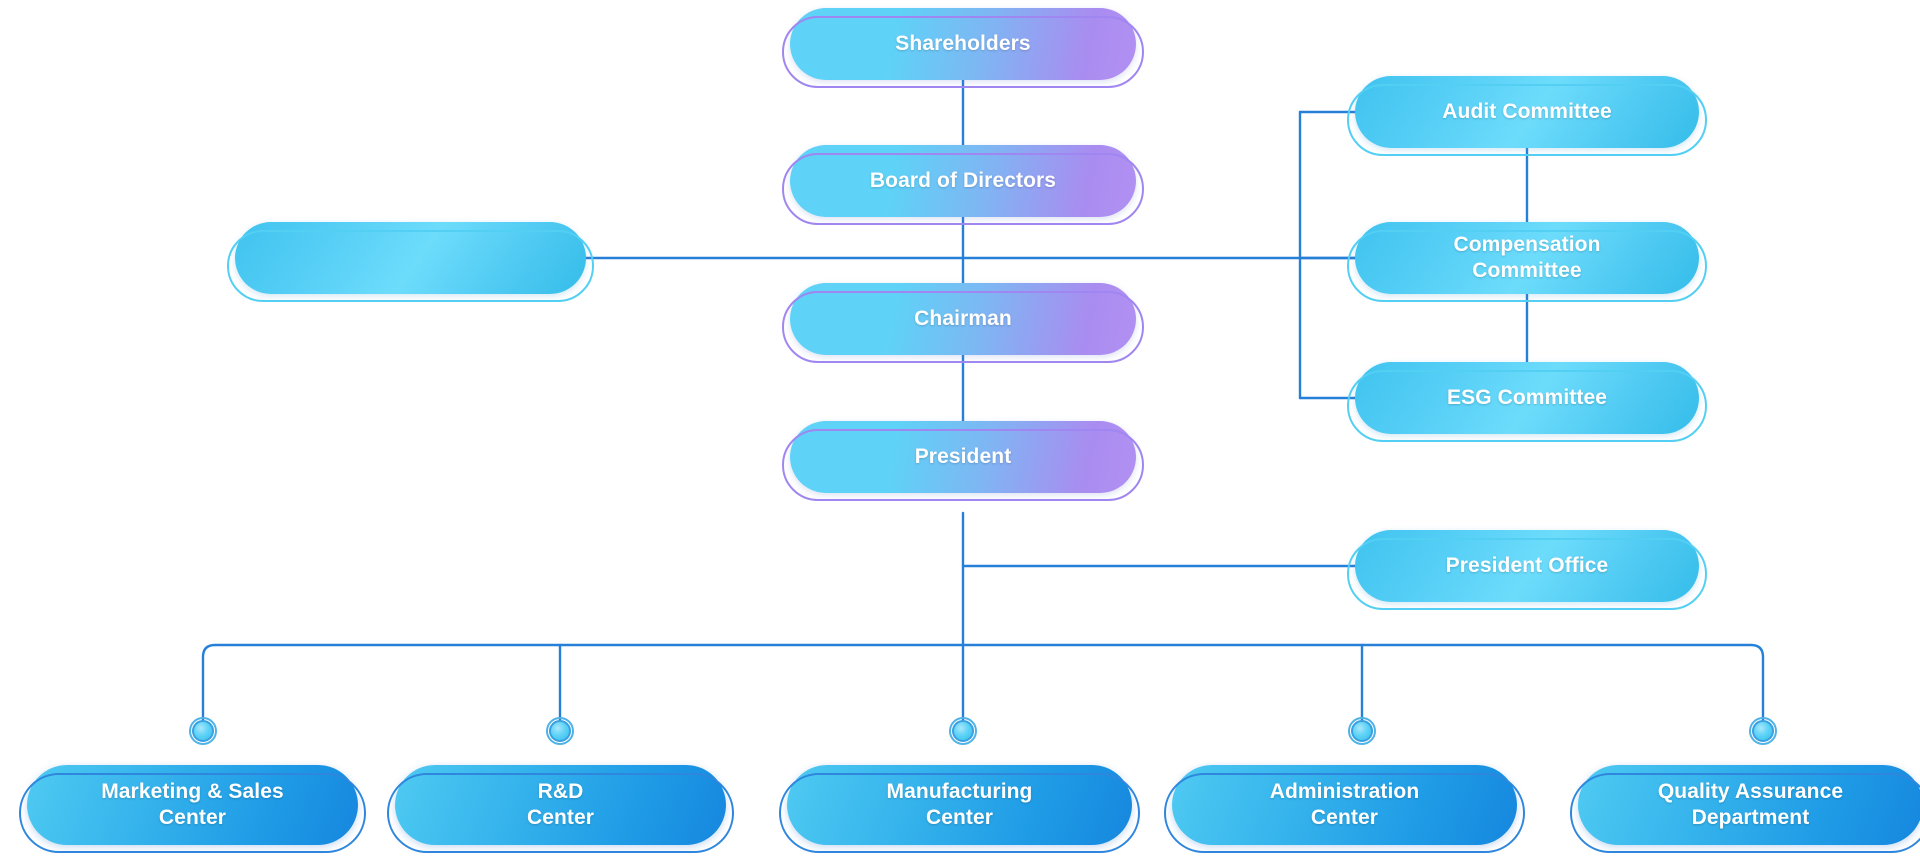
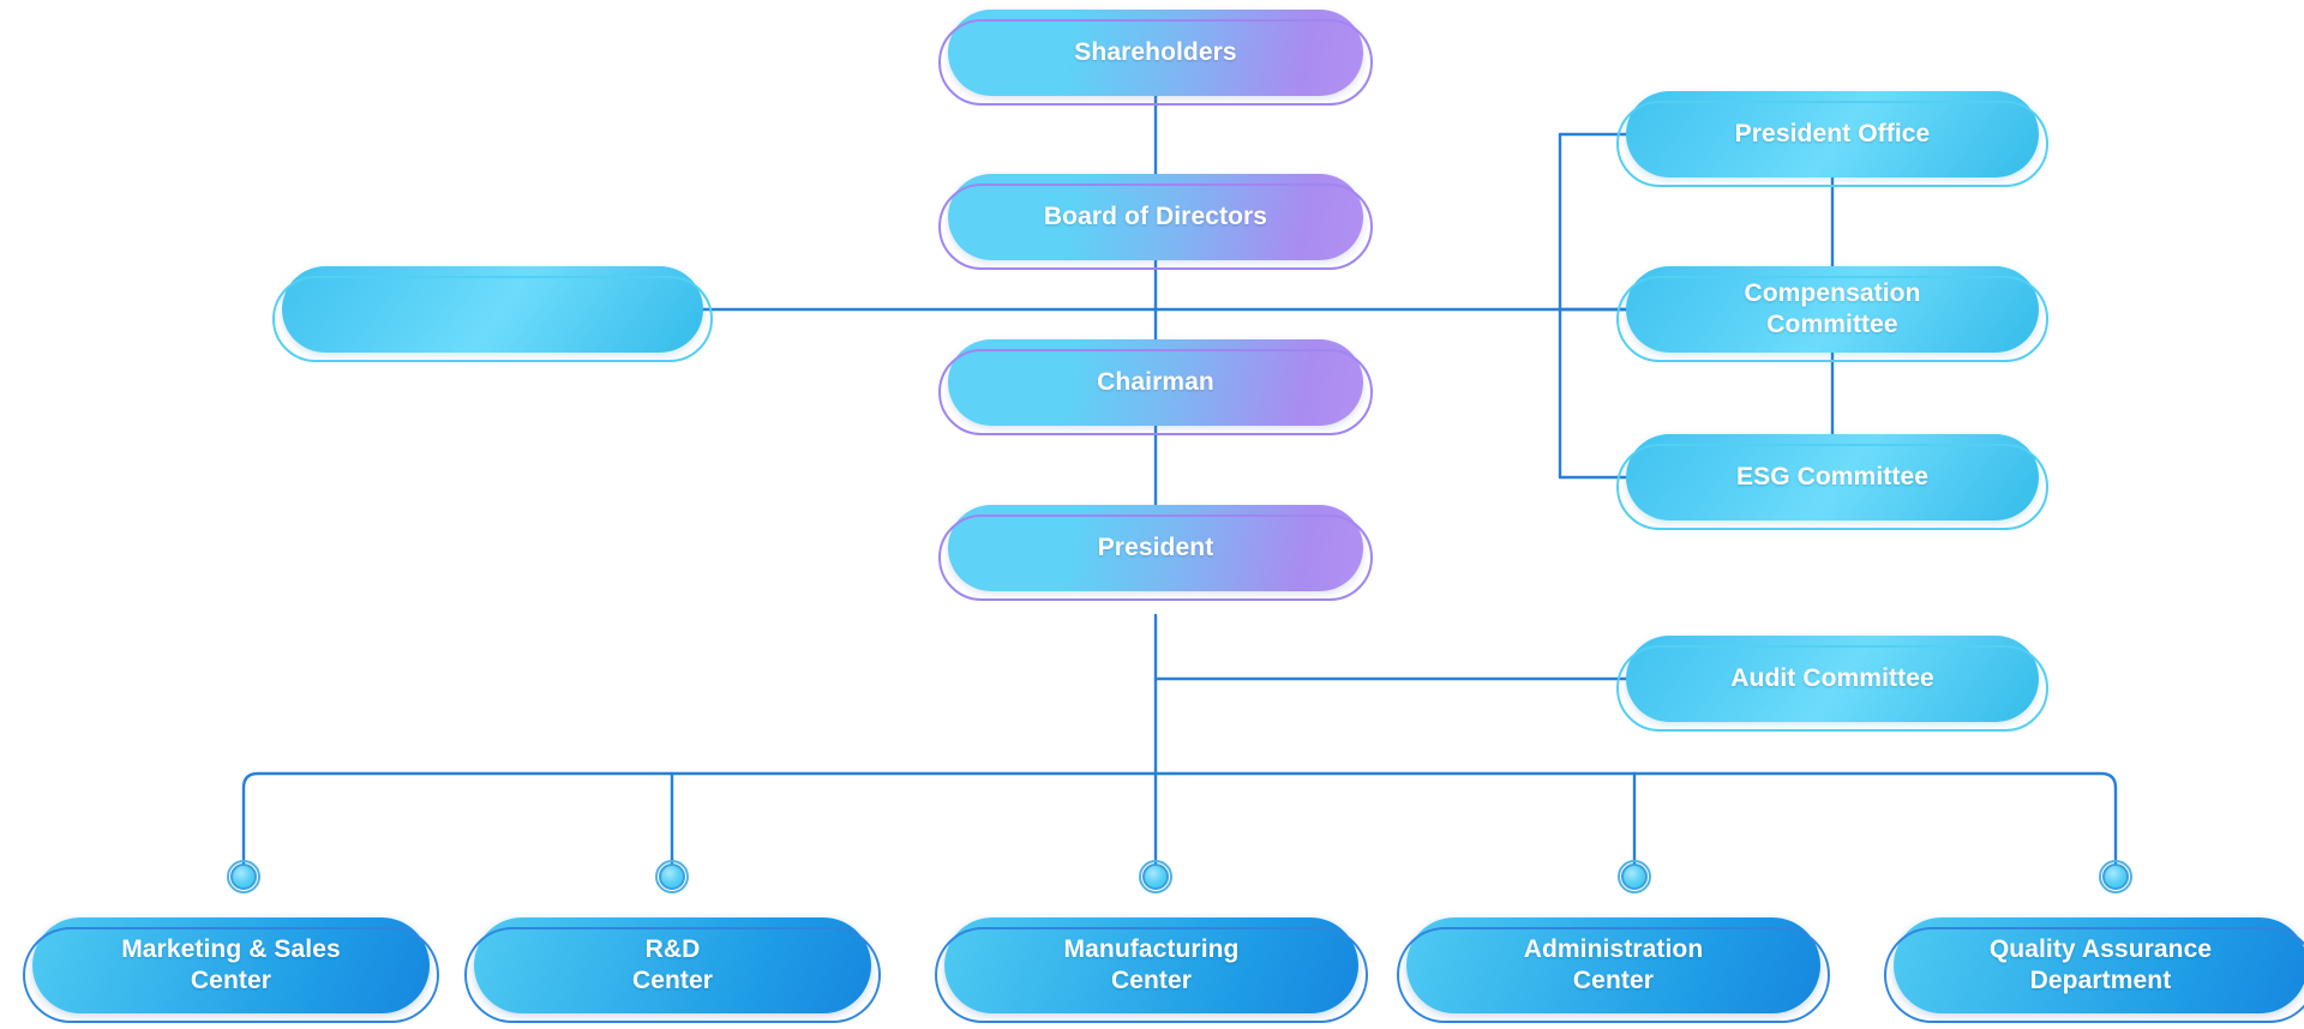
  Shareholders
  Board of Directors
  Chairman
  President
- Audit Committee
+ President Office
  Compensation
  Committee
  ESG Committee
- President Office
+ Audit Committee
  Marketing & Sales
  Center
  R&D
  Center
  Manufacturing
  Center
  Administration
  Center
  Quality Assurance
  Department
